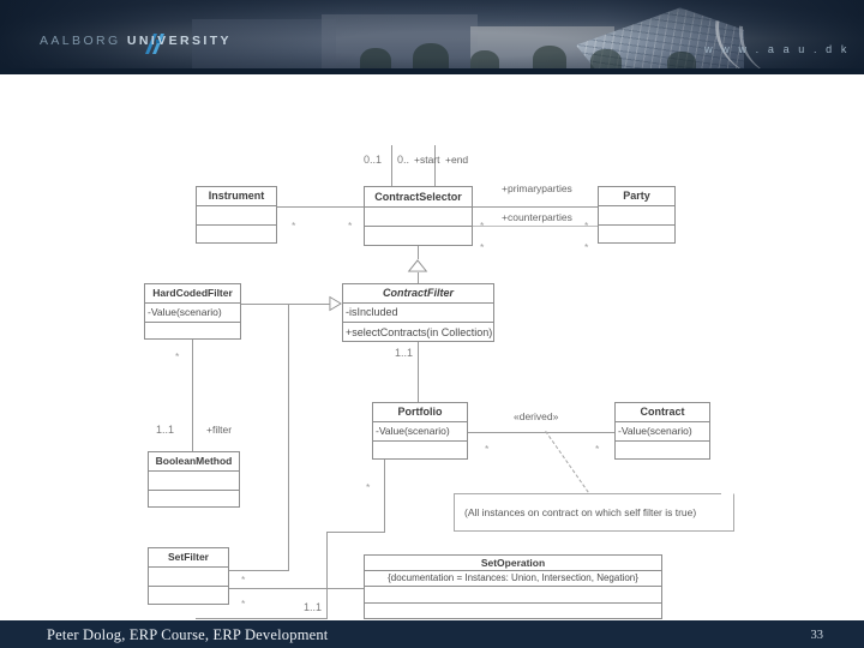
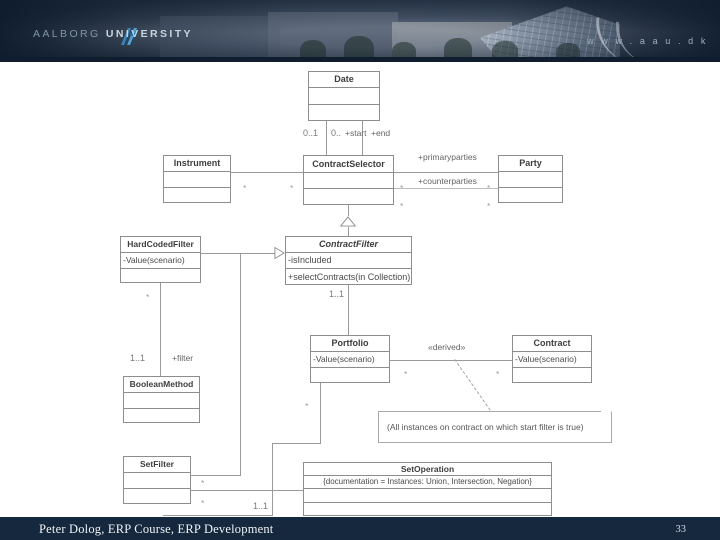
  AALBORG UNIVERSITY
  w w w . a a u . d k
+ Date
  0..1
  0..
  +start
  +end
  Instrument
  ContractSelector
  Party
  *
  *
  +primaryparties
  +counterparties
  *
  *
  *
  *
  HardCodedFilter
  -Value(scenario)
  ContractFilter
  -isIncluded
  +selectContracts(in Collection)
  *
  1..1
  +filter
  BooleanMethod
  1..1
  Portfolio
  -Value(scenario)
  Contract
  -Value(scenario)
  «derived»
  *
  *
  *
- (All instances on contract on which self filter is true)
+ (All instances on contract on which start filter is true)
  SetFilter
  SetOperation
  {documentation = Instances: Union, Intersection, Negation}
  *
  *
  1..1
  Peter Dolog, ERP Course, ERP Development
  33
